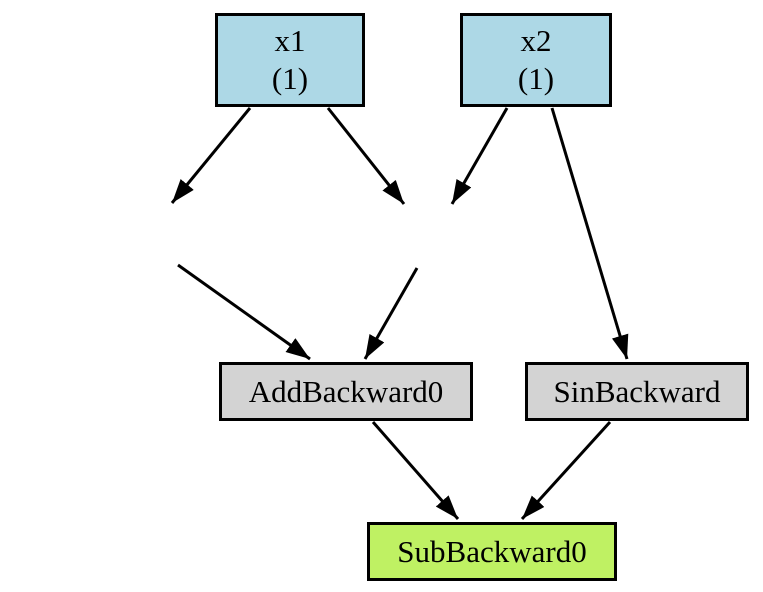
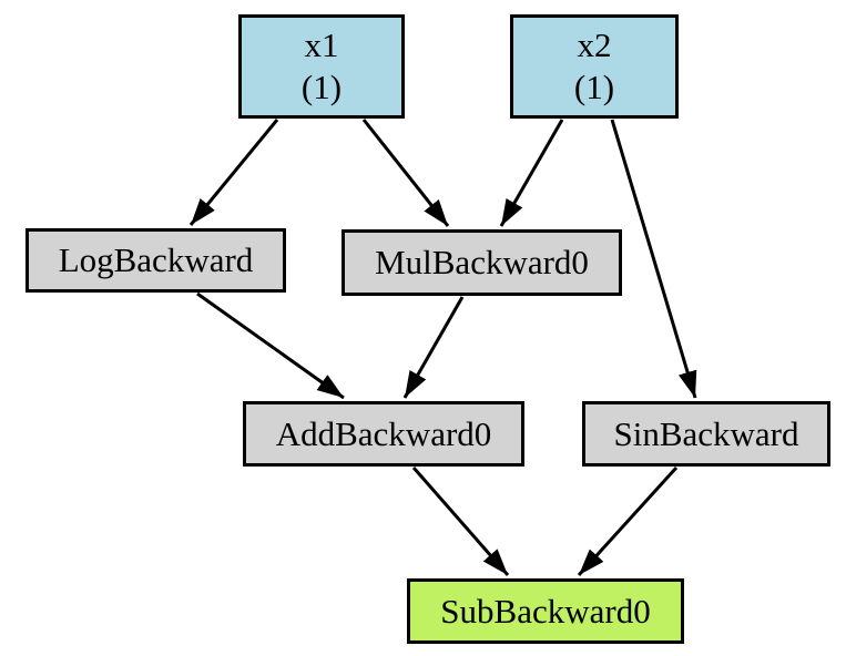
  x1
  (1)
  x2
  (1)
+ LogBackward
+ MulBackward0
  AddBackward0
  SinBackward
  SubBackward0
